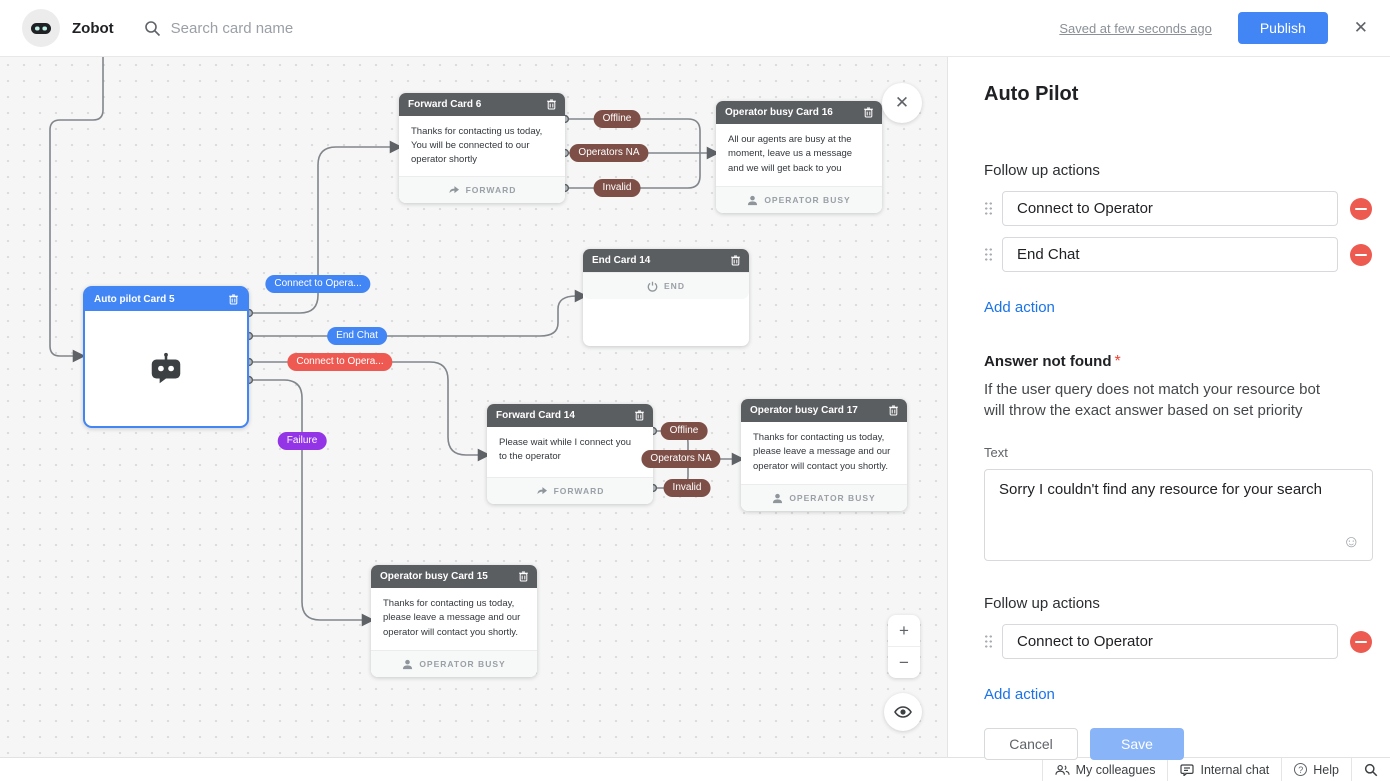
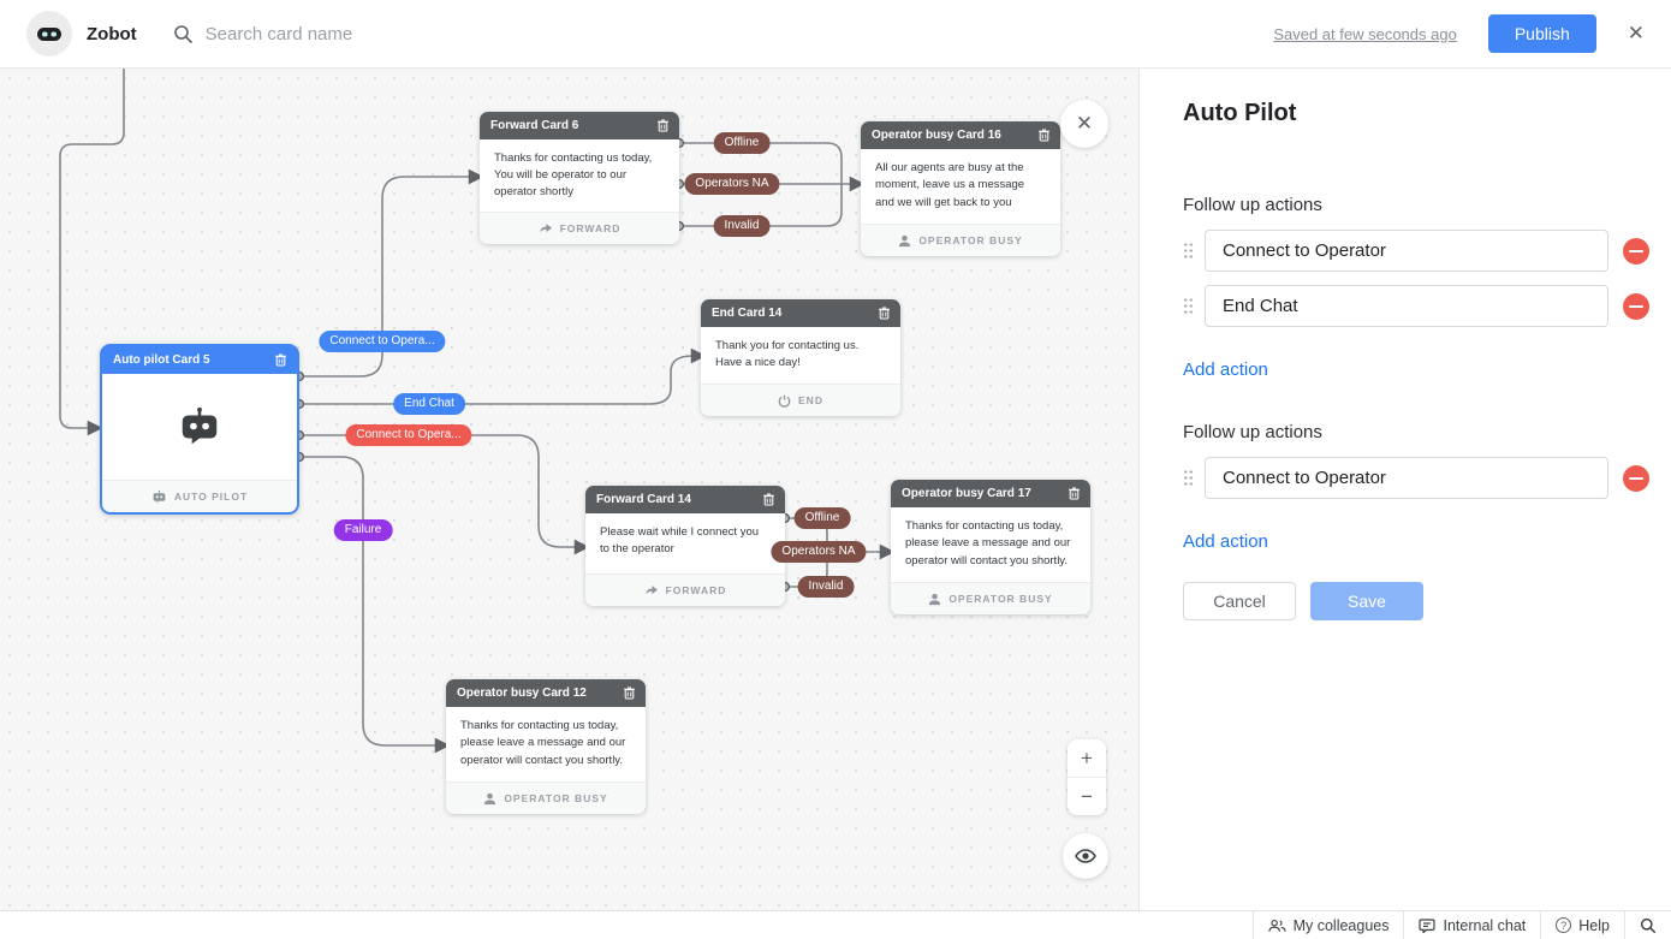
  Zobot
  Search card name
  Saved at few seconds ago
  Publish
  ✕
  Forward Card 6
- Thanks for contacting us today, You will be connected to our operator shortly
+ Thanks for contacting us today, You will be operator to our operator shortly
  FORWARD
  Operator busy Card 16
  All our agents are busy at the moment, leave us a message and we will get back to you
  OPERATOR BUSY
  End Card 14
+ Thank you for contacting us. Have a nice day!
  END
  Auto pilot Card 5
+ AUTO PILOT
  Forward Card 14
  Please wait while I connect you to the operator
  FORWARD
  Operator busy Card 17
  Thanks for contacting us today, please leave a message and our operator will contact you shortly.
  OPERATOR BUSY
- Operator busy Card 15
+ Operator busy Card 12
  Thanks for contacting us today, please leave a message and our operator will contact you shortly.
  OPERATOR BUSY
  Offline
  Operators NA
  Invalid
  Connect to Opera...
  End Chat
  Connect to Opera...
  Failure
  Offline
  Operators NA
  Invalid
  ✕
  +
  −
  Auto Pilot
  Follow up actions
  Connect to Operator
  End Chat
  Add action
- Answer not found *
- If the user query does not match your resource bot will throw the exact answer based on set priority
- Text
- Sorry I couldn't find any resource for your search
- ☺
  Follow up actions
  Connect to Operator
  Add action
  Cancel
  Save
  My colleagues
  Internal chat
  ?
  Help
